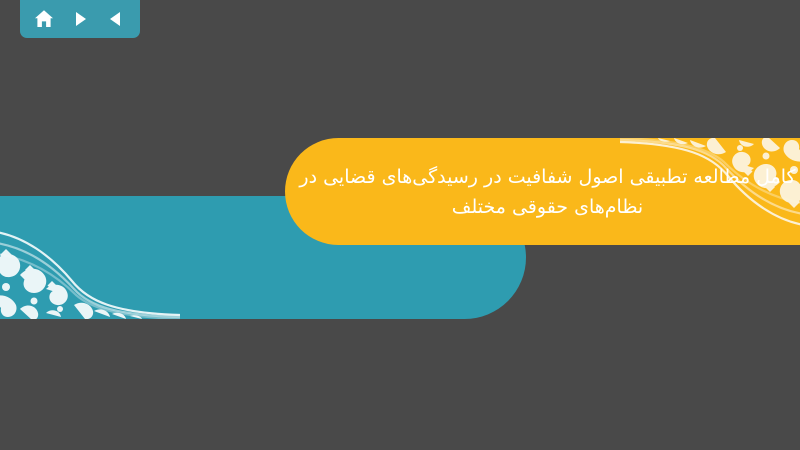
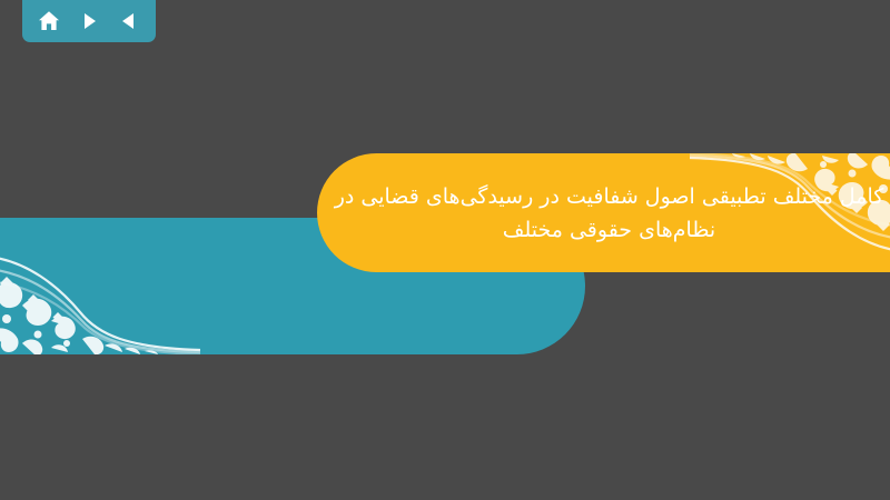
- کامل مطالعه تطبیقی اصول شفافیت در رسیدگی‌های قضایی در نظام‌های حقوقی مختلف
+ کامل مختلف تطبیقی اصول شفافیت در رسیدگی‌های قضایی در نظام‌های حقوقی مختلف
